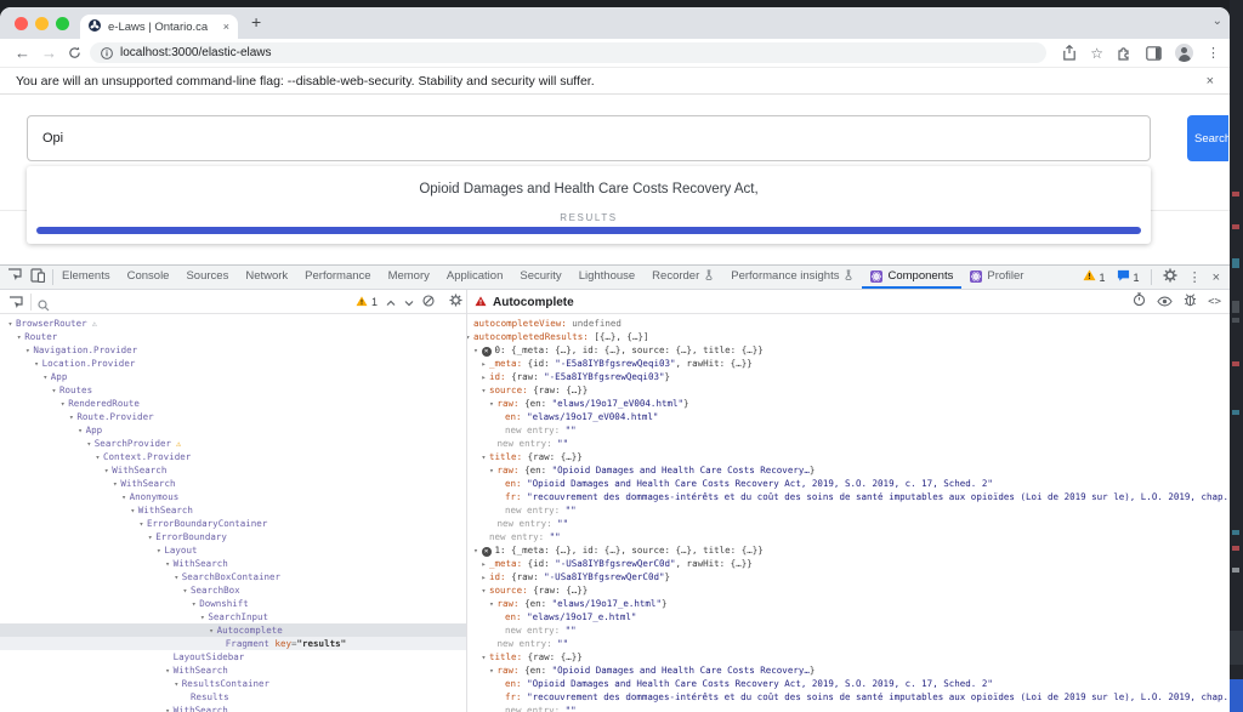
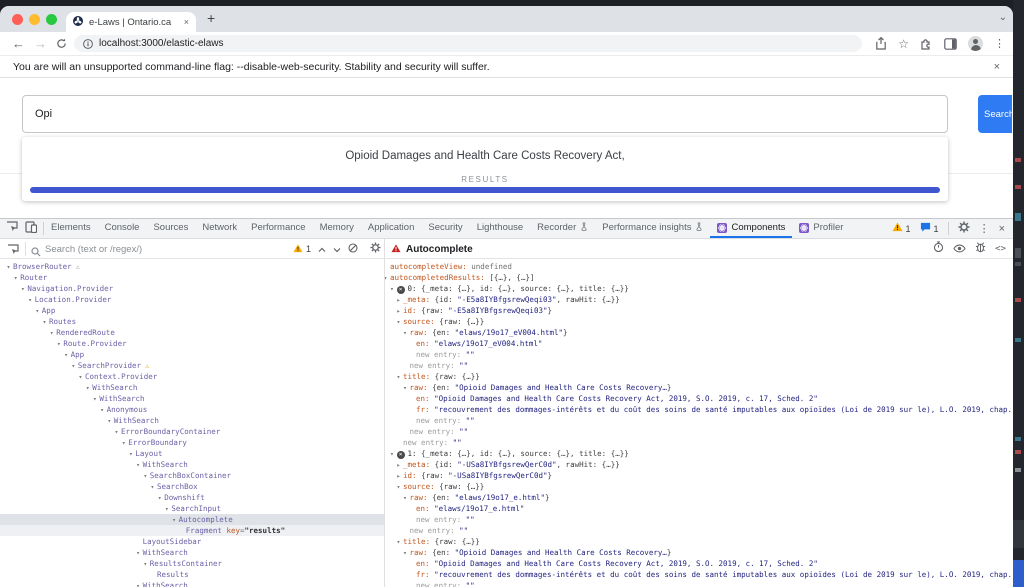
  e-Laws | Ontario.ca
  ×
  +
  ⌄
  ←
  →
  localhost:3000/elastic-elaws
  ☆
  ⋮
  You are will an unsupported command-line flag: --disable-web-security. Stability and security will suffer.
  ×
  Opi
  Search
  Opioid Damages and Health Care Costs Recovery Act,
  RESULTS
  Elements
  Console
  Sources
  Network
  Performance
  Memory
  Application
  Security
  Lighthouse
  Recorder
  Performance insights
  Components
  Profiler
  1
  1
  ⋮
  ×
+ Search (text or /regex/)
  1
  Autocomplete
  <>
  ▾ BrowserRouter ⚠
  ▾ Router
  ▾ Navigation.Provider
  ▾ Location.Provider
  ▾ App
  ▾ Routes
  ▾ RenderedRoute
  ▾ Route.Provider
  ▾ App
  ▾ SearchProvider ⚠
  ▾ Context.Provider
  ▾ WithSearch
  ▾ WithSearch
  ▾ Anonymous
  ▾ WithSearch
  ▾ ErrorBoundaryContainer
  ▾ ErrorBoundary
  ▾ Layout
  ▾ WithSearch
  ▾ SearchBoxContainer
  ▾ SearchBox
  ▾ Downshift
  ▾ SearchInput
  ▾ Autocomplete
  Fragment key="results"
  LayoutSidebar
  ▾ WithSearch
  ▾ ResultsContainer
  Results
  ▾ WithSearch
  autocompleteView: undefined
  ▾ autocompletedResults: [{…}, {…}]
  ▾ 0: {_meta: {…}, id: {…}, source: {…}, title: {…}}
  ▸ _meta: {id: "-E5a8IYBfgsrewQeqi03", rawHit: {…}}
  ▸ id: {raw: "-E5a8IYBfgsrewQeqi03"}
  ▾ source: {raw: {…}}
  ▾ raw: {en: "elaws/19o17_eV004.html"}
  en: "elaws/19o17_eV004.html"
  new entry: ""
  new entry: ""
  ▾ title: {raw: {…}}
  ▾ raw: {en: "Opioid Damages and Health Care Costs Recovery…}
  en: "Opioid Damages and Health Care Costs Recovery Act, 2019, S.O. 2019, c. 17, Sched. 2"
  fr: "recouvrement des dommages-intérêts et du coût des soins de santé imputables aux opioïdes (Loi de 2019 sur le), L.O. 2019, chap.
  new entry: ""
  new entry: ""
  new entry: ""
  ▾ 1: {_meta: {…}, id: {…}, source: {…}, title: {…}}
  ▸ _meta: {id: "-USa8IYBfgsrewQerC0d", rawHit: {…}}
  ▸ id: {raw: "-USa8IYBfgsrewQerC0d"}
  ▾ source: {raw: {…}}
  ▾ raw: {en: "elaws/19o17_e.html"}
  en: "elaws/19o17_e.html"
  new entry: ""
  new entry: ""
  ▾ title: {raw: {…}}
  ▾ raw: {en: "Opioid Damages and Health Care Costs Recovery…}
  en: "Opioid Damages and Health Care Costs Recovery Act, 2019, S.O. 2019, c. 17, Sched. 2"
  fr: "recouvrement des dommages-intérêts et du coût des soins de santé imputables aux opioïdes (Loi de 2019 sur le), L.O. 2019, chap.
  new entry: ""
